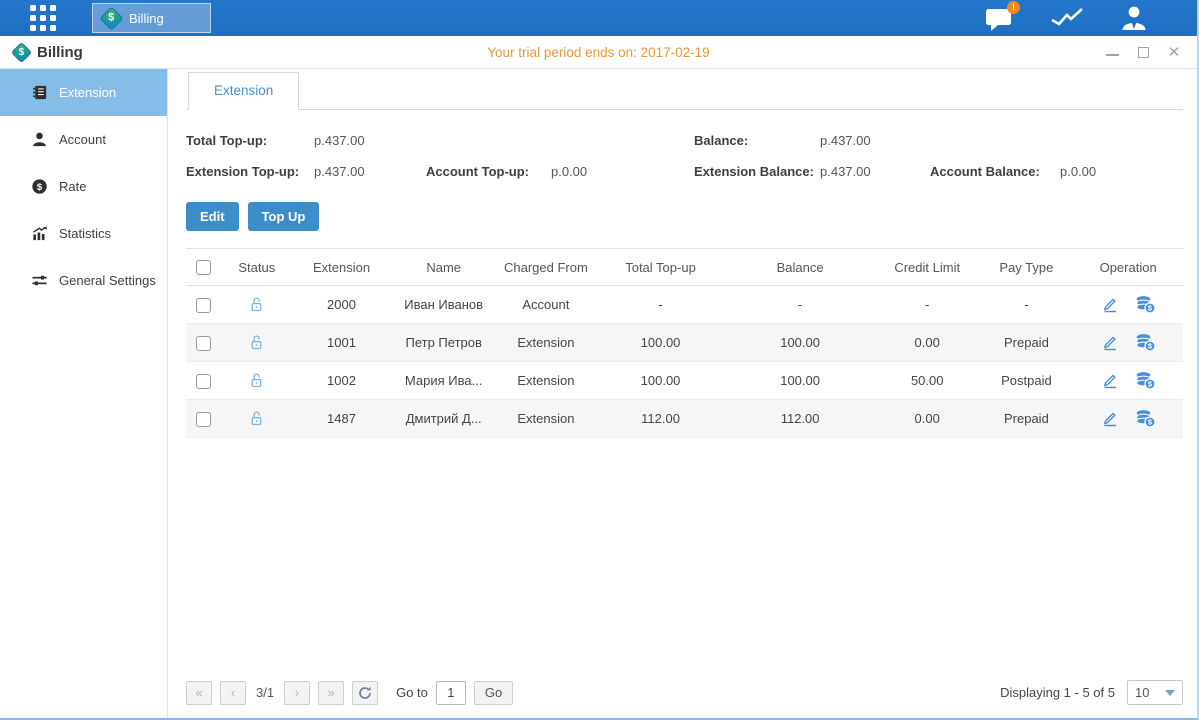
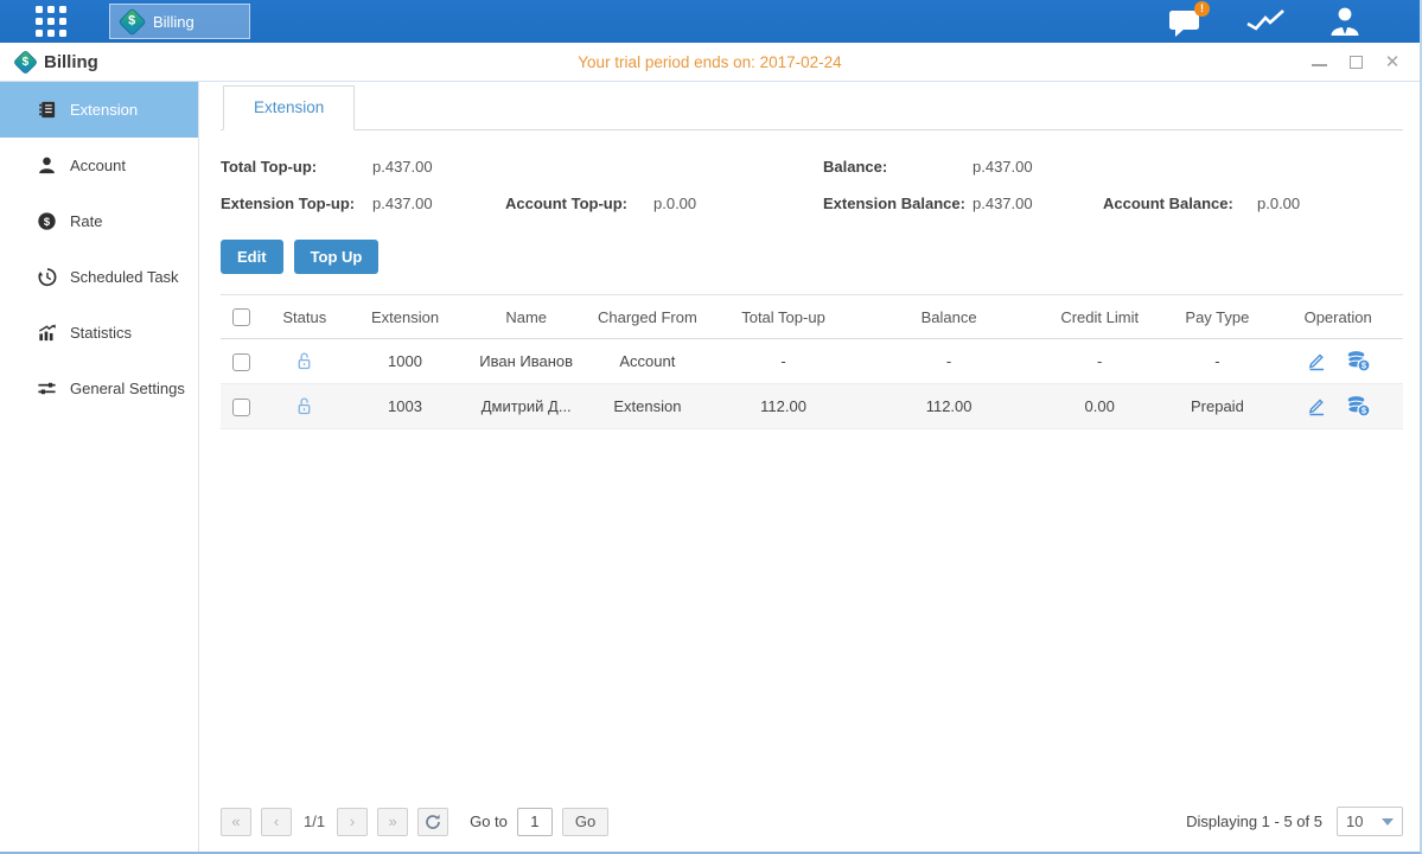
  Billing
  !
  Billing
- Your trial period ends on: 2017-02-19
+ Your trial period ends on: 2017-02-24
  ✕
  Extension
  Account
  $
  Rate
+ Scheduled Task
  Statistics
  General Settings
  Extension
  Total Top-up:
  p.437.00
  Extension Top-up:
  p.437.00
  Account Top-up:
  p.0.00
  Balance:
  p.437.00
  Extension Balance:
  p.437.00
  Account Balance:
  p.0.00
  Edit
  Top Up
  	Status	Extension	Name	Charged From	Total Top-up	Balance	Credit Limit	Pay Type	Operation
- 		2000	Иван Иванов	Account	-	-	-	-	$
+ 		1000	Иван Иванов	Account	-	-	-	-	$
- 		1001	Петр Петров	Extension	100.00	100.00	0.00	Prepaid	$
- 		1002	Мария Ива...	Extension	100.00	100.00	50.00	Postpaid	$
- 		1487	Дмитрий Д...	Extension	112.00	112.00	0.00	Prepaid	$
+ 		1003	Дмитрий Д...	Extension	112.00	112.00	0.00	Prepaid	$
  «
  ‹
- 3/1
+ 1/1
  ›
  »
  Go to
  1
  Go
  Displaying 1 - 5 of 5
  10
